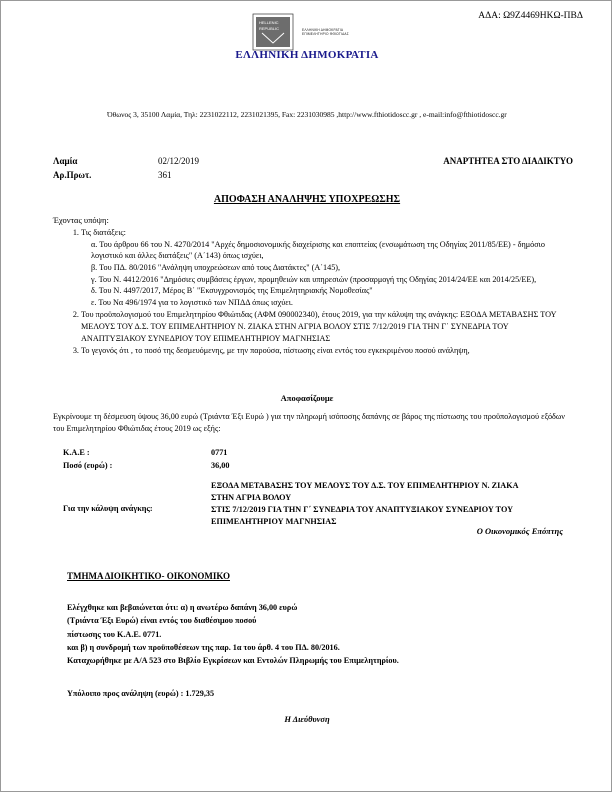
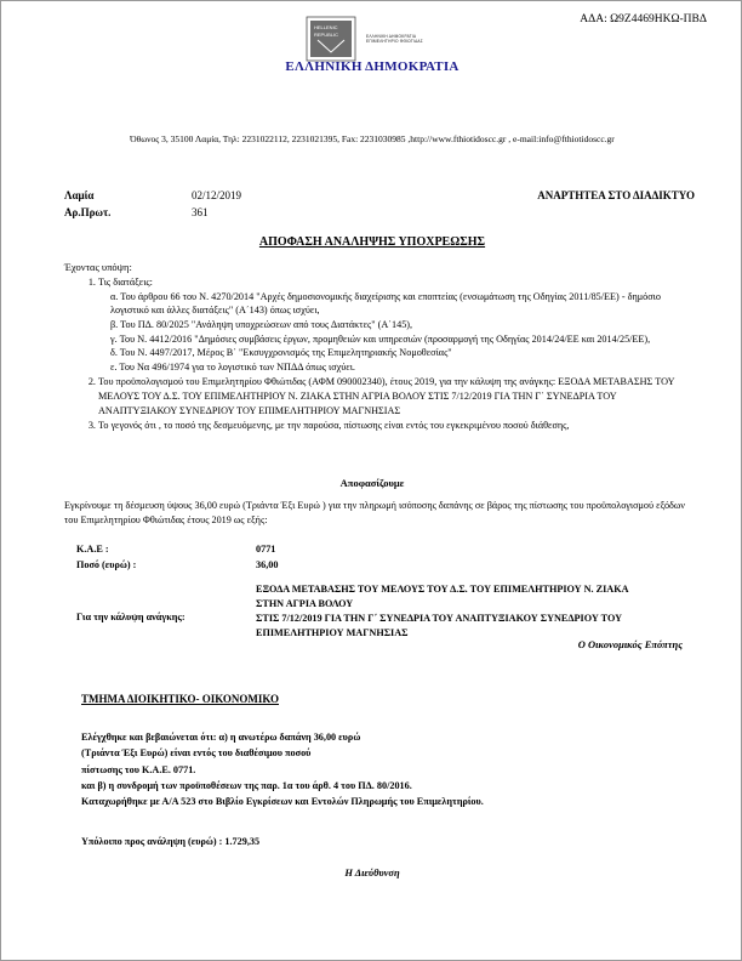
  ΑΔΑ: Ω9Ζ4469ΗΚΩ-ΠΒΔ
  ΕΛΛΗΝΙΚΗ ΔΗΜΟΚΡΑΤΙΑ
  Όθωνος 3, 35100 Λαμία, Τηλ: 2231022112, 2231021395, Fax: 2231030985 ,http://www.fthiotidoscc.gr , e-mail:info@fthiotidoscc.gr
  Λαμία
  02/12/2019
  ΑΝΑΡΤΗΤΕΑ ΣΤΟ ΔΙΑΔΙΚΤΥΟ
  Αρ.Πρωτ.
  361
  ΑΠΟΦΑΣΗ ΑΝΑΛΗΨΗΣ ΥΠΟΧΡΕΩΣΗΣ
  Έχοντας υπόψη:
  Τις διατάξεις:
  α. Του άρθρου 66 του Ν. 4270/2014 "Αρχές δημοσιονομικής διαχείρισης και εποπτείας (ενσωμάτωση της Οδηγίας 2011/85/ΕΕ) - δημόσιο λογιστικό και άλλες διατάξεις" (Α΄143) όπως ισχύει,
- β. Του ΠΔ. 80/2016 "Ανάληψη υποχρεώσεων από τους Διατάκτες" (Α΄145),
+ β. Του ΠΔ. 80/2025 "Ανάληψη υποχρεώσεων από τους Διατάκτες" (Α΄145),
  γ. Του Ν. 4412/2016 "Δημόσιες συμβάσεις έργων, προμηθειών και υπηρεσιών (προσαρμογή της Οδηγίας 2014/24/ΕΕ και 2014/25/ΕΕ),
  δ. Του Ν. 4497/2017, Μέρος Β΄ "Εκσυγχρονισμός της Επιμελητηριακής Νομοθεσίας"
  ε. Του Να 496/1974 για το λογιστικό των ΝΠΔΔ όπως ισχύει.
  Του προϋπολογισμού του Επιμελητηρίου Φθιώτιδας (ΑΦΜ 090002340), έτους 2019, για την κάλυψη της ανάγκης: ΕΞΟΔΑ ΜΕΤΑΒΑΣΗΣ ΤΟΥ ΜΕΛΟΥΣ ΤΟΥ Δ.Σ. ΤΟΥ ΕΠΙΜΕΛΗΤΗΡΙΟΥ Ν. ΖΙΑΚΑ ΣΤΗΝ ΑΓΡΙΑ ΒΟΛΟΥ ΣΤΙΣ 7/12/2019 ΓΙΑ ΤΗΝ Γ΄ ΣΥΝΕΔΡΙΑ ΤΟΥ ΑΝΑΠΤΥΞΙΑΚΟΥ ΣΥΝΕΔΡΙΟΥ ΤΟΥ ΕΠΙΜΕΛΗΤΗΡΙΟΥ ΜΑΓΝΗΣΙΑΣ
- Το γεγονός ότι , το ποσό της δεσμευόμενης, με την παρούσα, πίστωσης είναι εντός του εγκεκριμένου ποσού ανάληψη,
+ Το γεγονός ότι , το ποσό της δεσμευόμενης, με την παρούσα, πίστωσης είναι εντός του εγκεκριμένου ποσού διάθεσης,
  Αποφασίζουμε
  Εγκρίνουμε τη δέσμευση ύψους 36,00 ευρώ (Τριάντα Έξι Ευρώ ) για την πληρωμή ισόποσης δαπάνης σε βάρος της πίστωσης του προϋπολογισμού εξόδων του Επιμελητηρίου Φθιώτιδας έτους 2019 ως εξής:
  Κ.Α.Ε :
  0771
  Ποσό (ευρώ) :
  36,00
  ΕΞΟΔΑ ΜΕΤΑΒΑΣΗΣ ΤΟΥ ΜΕΛΟΥΣ ΤΟΥ Δ.Σ. ΤΟΥ ΕΠΙΜΕΛΗΤΗΡΙΟΥ Ν. ΖΙΑΚΑ ΣΤΗΝ ΑΓΡΙΑ ΒΟΛΟΥ
  Για την κάλυψη ανάγκης:
  ΣΤΙΣ 7/12/2019 ΓΙΑ ΤΗΝ Γ΄ ΣΥΝΕΔΡΙΑ ΤΟΥ ΑΝΑΠΤΥΞΙΑΚΟΥ ΣΥΝΕΔΡΙΟΥ ΤΟΥ ΕΠΙΜΕΛΗΤΗΡΙΟΥ ΜΑΓΝΗΣΙΑΣ
  Ο Οικονομικός Επόπτης
  ΤΜΗΜΑ ΔΙΟΙΚΗΤΙΚΟ- ΟΙΚΟΝΟΜΙΚΟ
  Ελέγχθηκε και βεβαιώνεται ότι: α) η ανωτέρω δαπάνη 36,00 ευρώ
  (Τριάντα Έξι Ευρώ) είναι εντός του διαθέσιμου ποσού
  πίστωσης του Κ.Α.Ε. 0771.
  και β) η συνδρομή των προϋποθέσεων της παρ. 1α του άρθ. 4 του ΠΔ. 80/2016.
  Καταχωρήθηκε με Α/Α 523 στο Βιβλίο Εγκρίσεων και Εντολών Πληρωμής του Επιμελητηρίου.
  Υπόλοιπο προς ανάληψη (ευρώ) : 1.729,35
  Η Διεύθυνση
